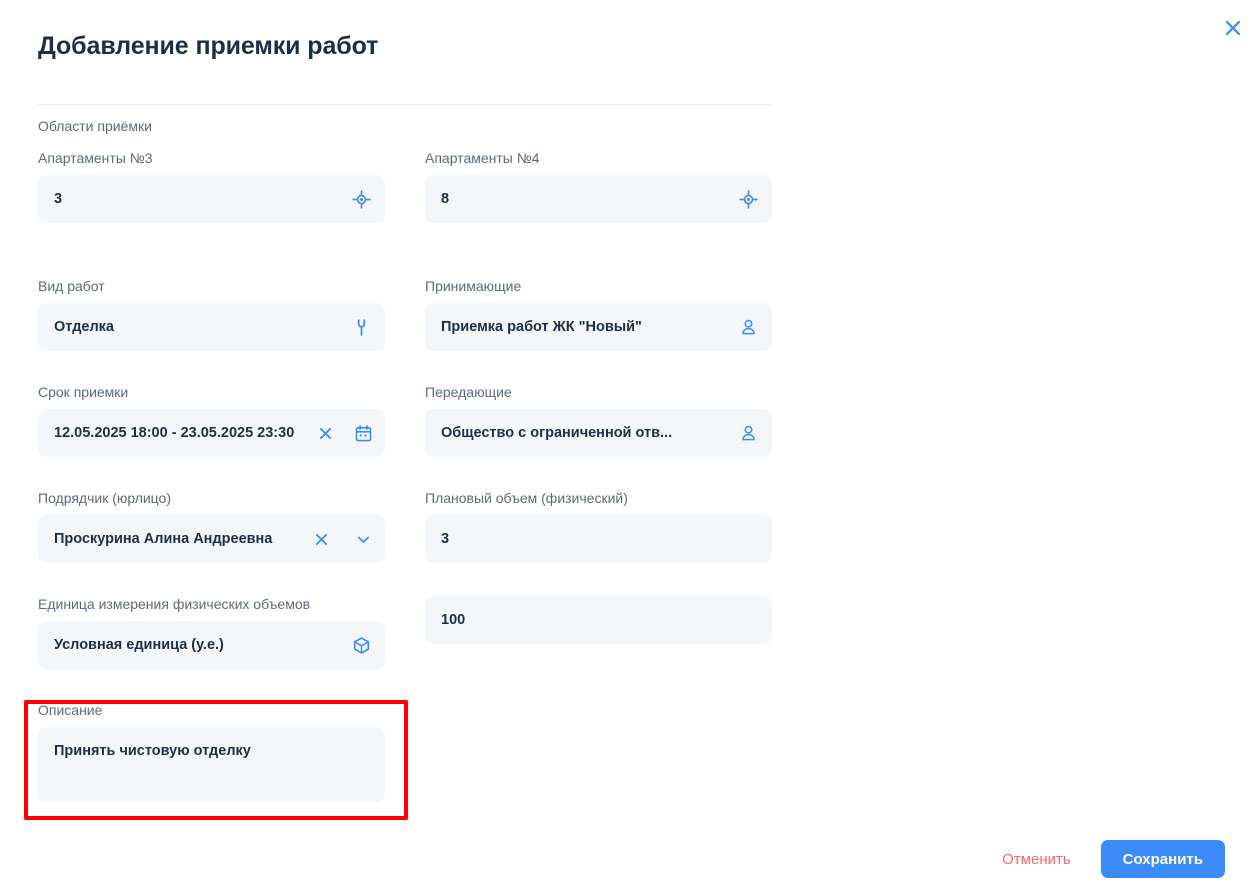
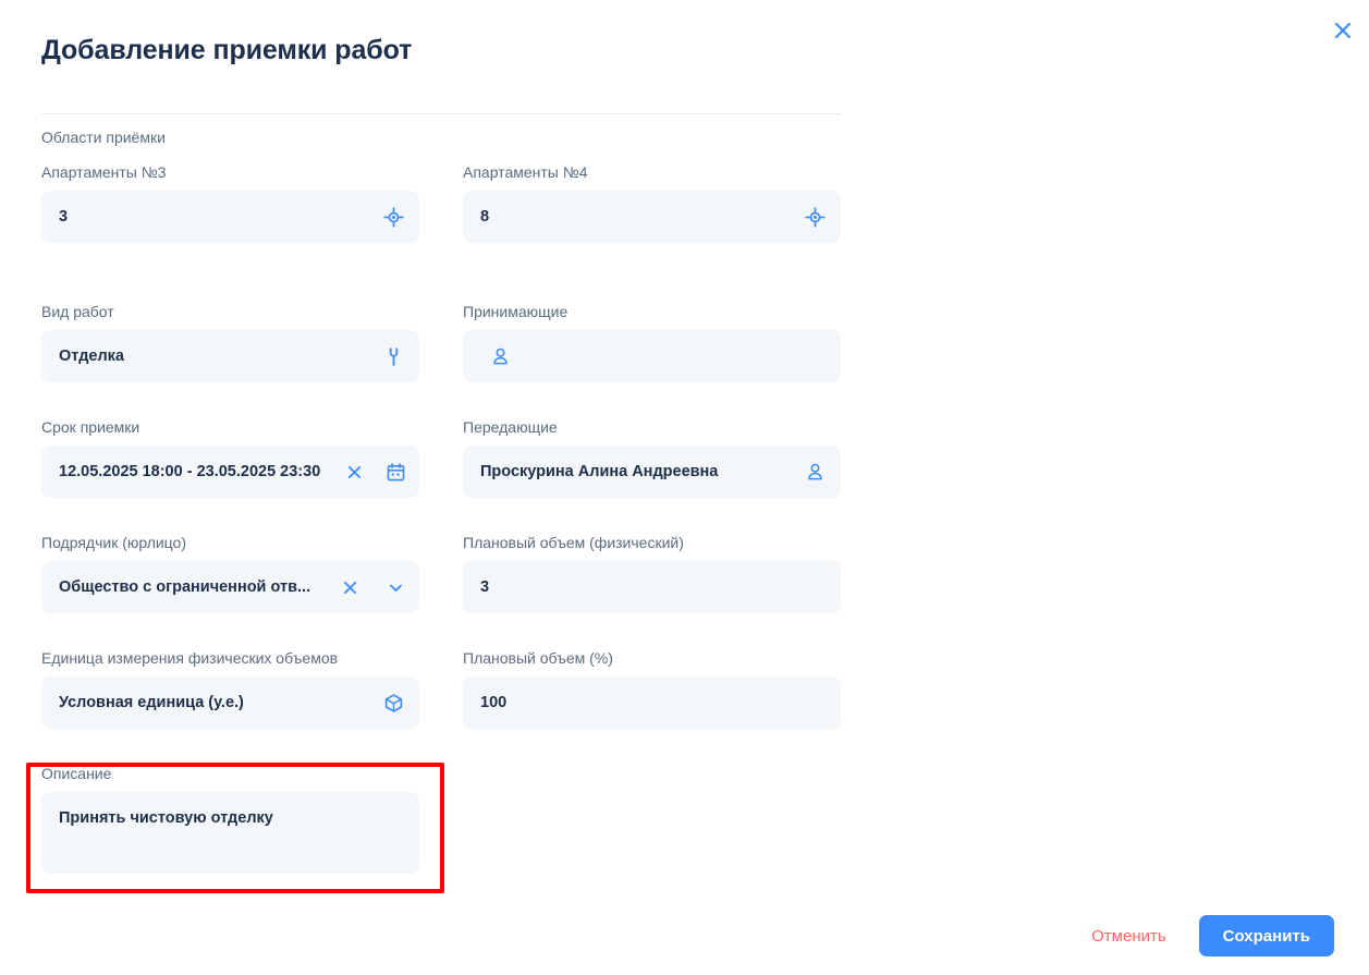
  Добавление приемки работ
  Области приёмки
  Апартаменты №3
  3
  Апартаменты №4
  8
  Вид работ
  Отделка
  Принимающие
- Приемка работ ЖК "Новый"
  Срок приемки
  12.05.2025 18:00 - 23.05.2025 23:30
  Передающие
- Общество с ограниченной отв...
+ Проскурина Алина Андреевна
  Подрядчик (юрлицо)
- Проскурина Алина Андреевна
+ Общество с ограниченной отв...
  Плановый объем (физический)
  3
  Единица измерения физических объемов
  Условная единица (у.е.)
+ Плановый объем (%)
  100
  Описание
  Принять чистовую отделку
  Отменить
  Сохранить
